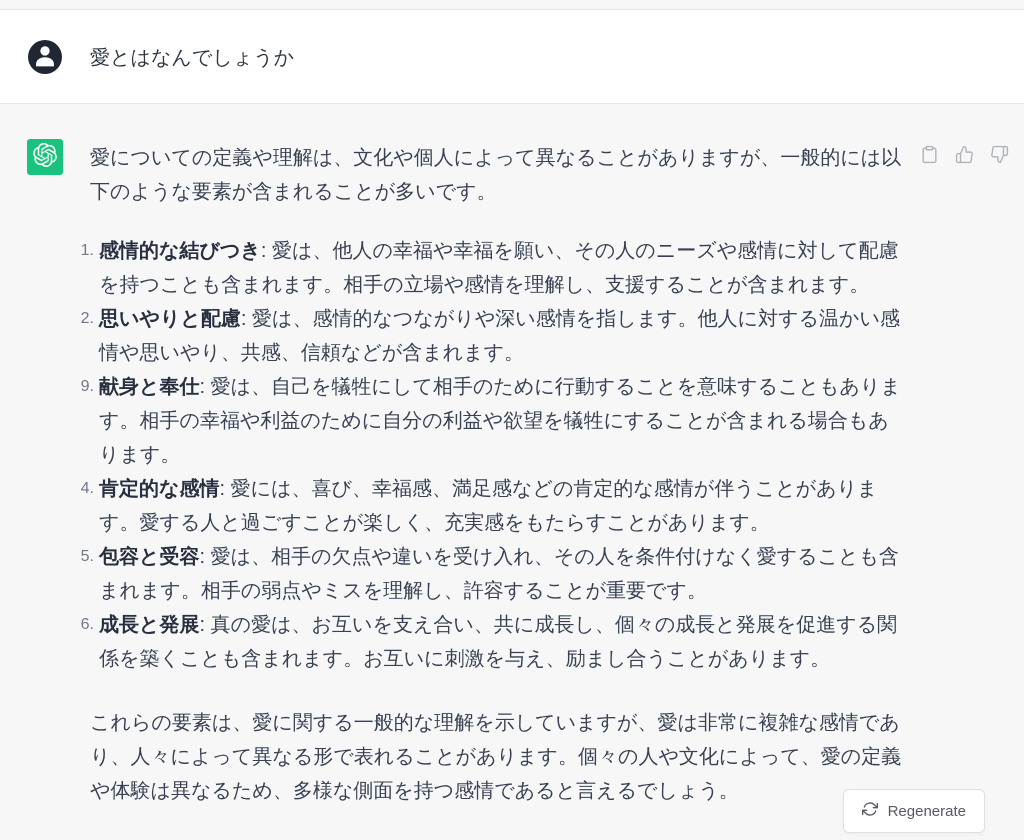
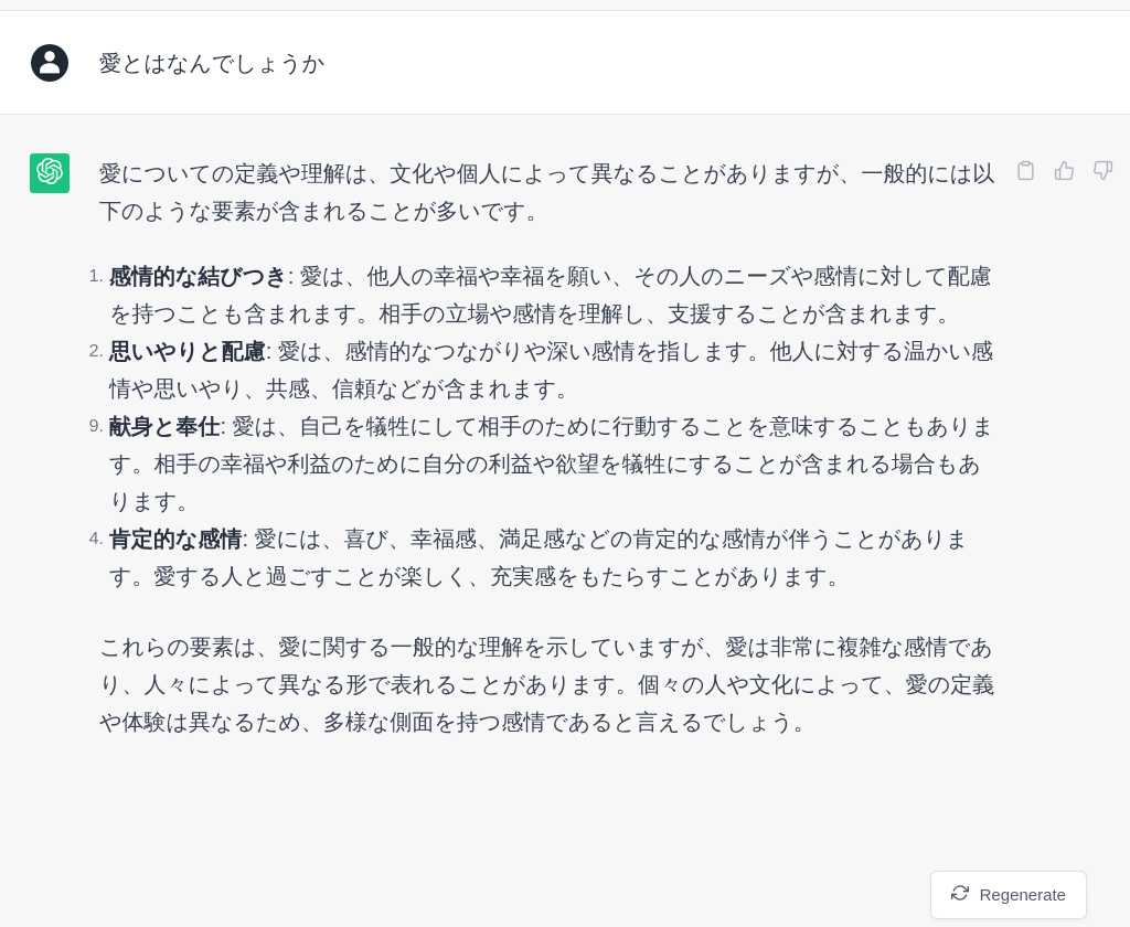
  愛とはなんでしょうか
  愛についての定義や理解は、文化や個人によって異なることがありますが、一般的には以下のような要素が含まれることが多いです。
  1.
  感情的な結びつき: 愛は、他人の幸福や幸福を願い、その人のニーズや感情に対して配慮を持つことも含まれます。相手の立場や感情を理解し、支援することが含まれます。
  2.
  思いやりと配慮: 愛は、感情的なつながりや深い感情を指します。他人に対する温かい感情や思いやり、共感、信頼などが含まれます。
  9.
  献身と奉仕: 愛は、自己を犠牲にして相手のために行動することを意味することもあります。相手の幸福や利益のために自分の利益や欲望を犠牲にすることが含まれる場合もあります。
  4.
  肯定的な感情: 愛には、喜び、幸福感、満足感などの肯定的な感情が伴うことがあります。愛する人と過ごすことが楽しく、充実感をもたらすことがあります。
- 5.
- 包容と受容: 愛は、相手の欠点や違いを受け入れ、その人を条件付けなく愛することも含まれます。相手の弱点やミスを理解し、許容することが重要です。
- 6.
- 成長と発展: 真の愛は、お互いを支え合い、共に成長し、個々の成長と発展を促進する関係を築くことも含まれます。お互いに刺激を与え、励まし合うことがあります。
  これらの要素は、愛に関する一般的な理解を示していますが、愛は非常に複雑な感情であり、人々によって異なる形で表れることがあります。個々の人や文化によって、愛の定義や体験は異なるため、多様な側面を持つ感情であると言えるでしょう。
  Regenerate
